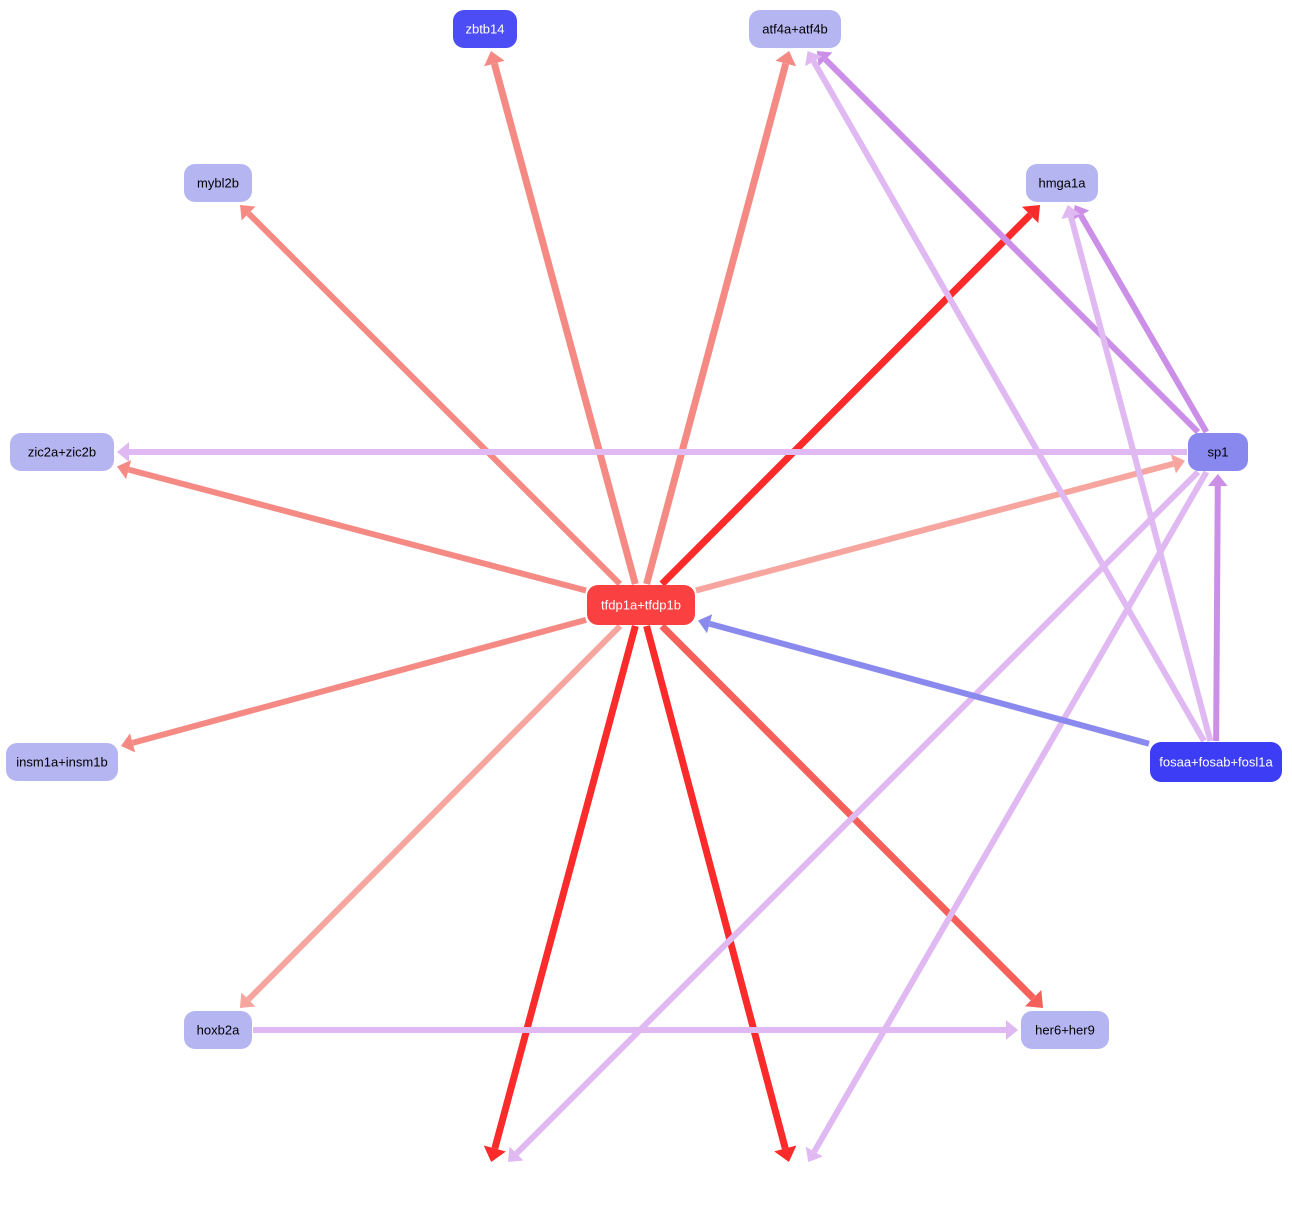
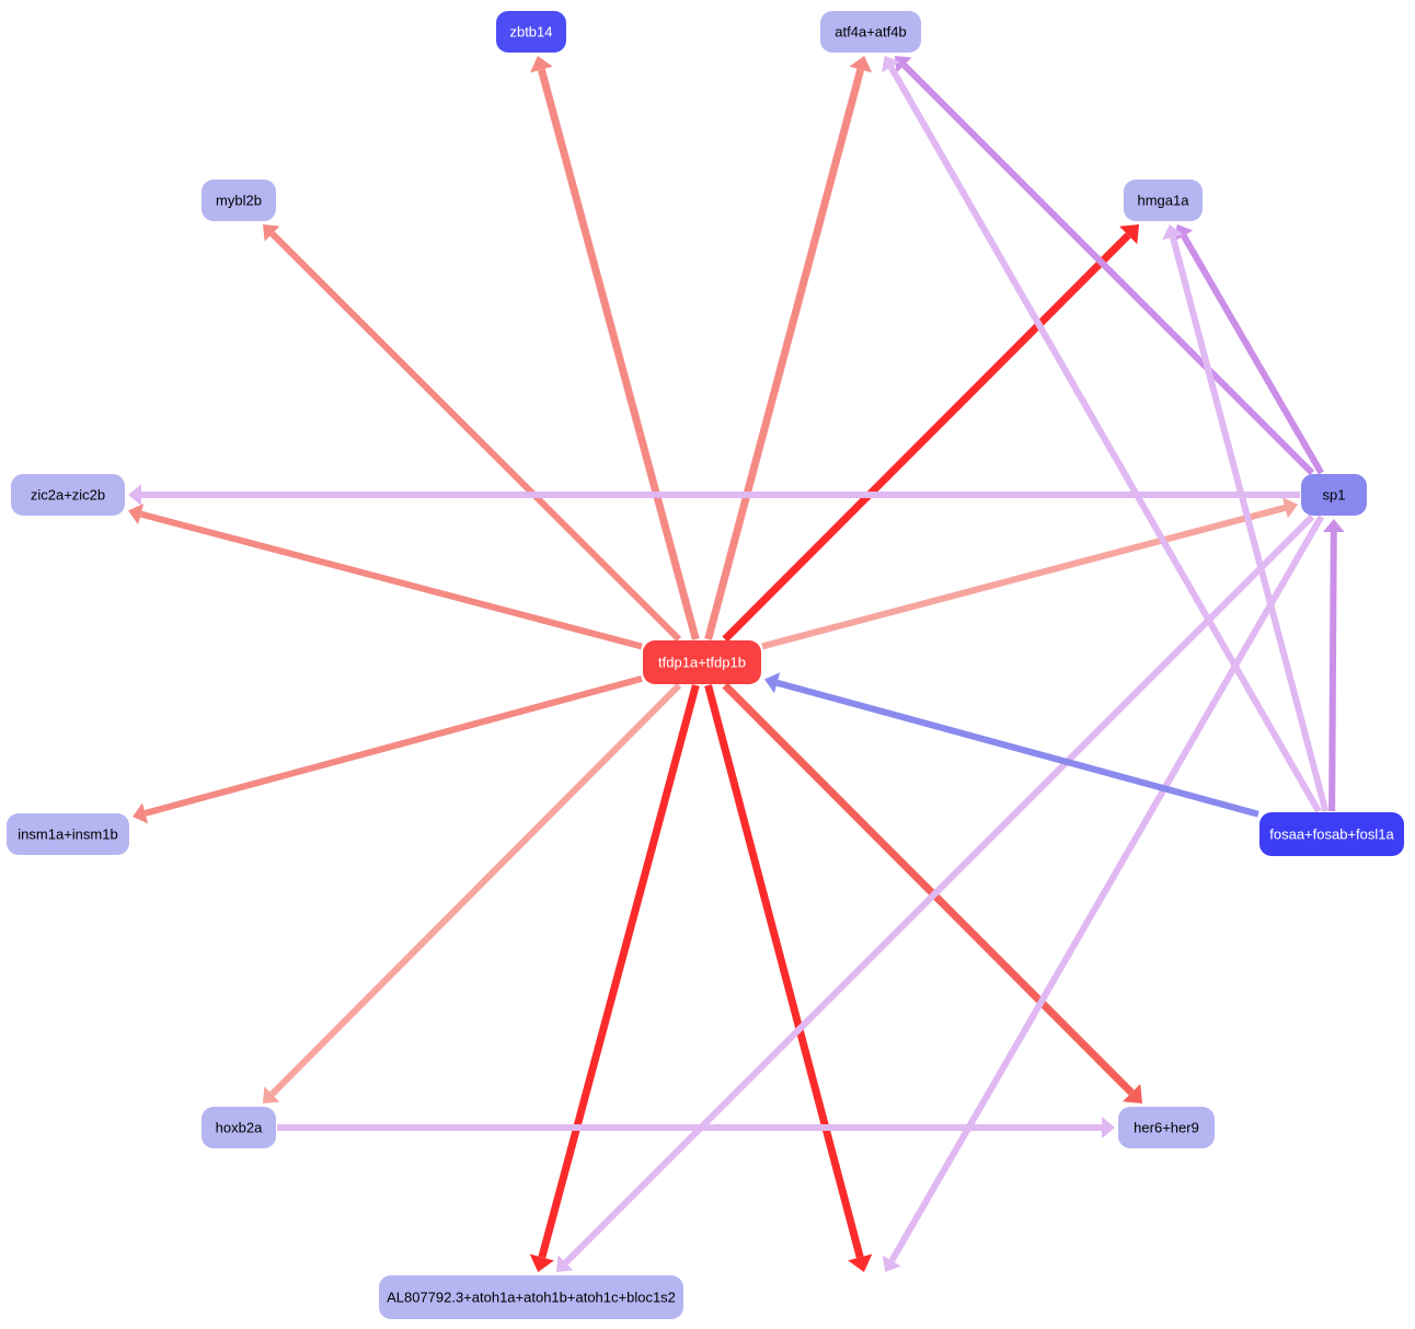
  zbtb14
  atf4a+atf4b
  hmga1a
  mybl2b
  zic2a+zic2b
  sp1
  tfdp1a+tfdp1b
  insm1a+insm1b
  fosaa+fosab+fosl1a
  hoxb2a
  her6+her9
+ AL807792.3+atoh1a+atoh1b+atoh1c+bloc1s2
